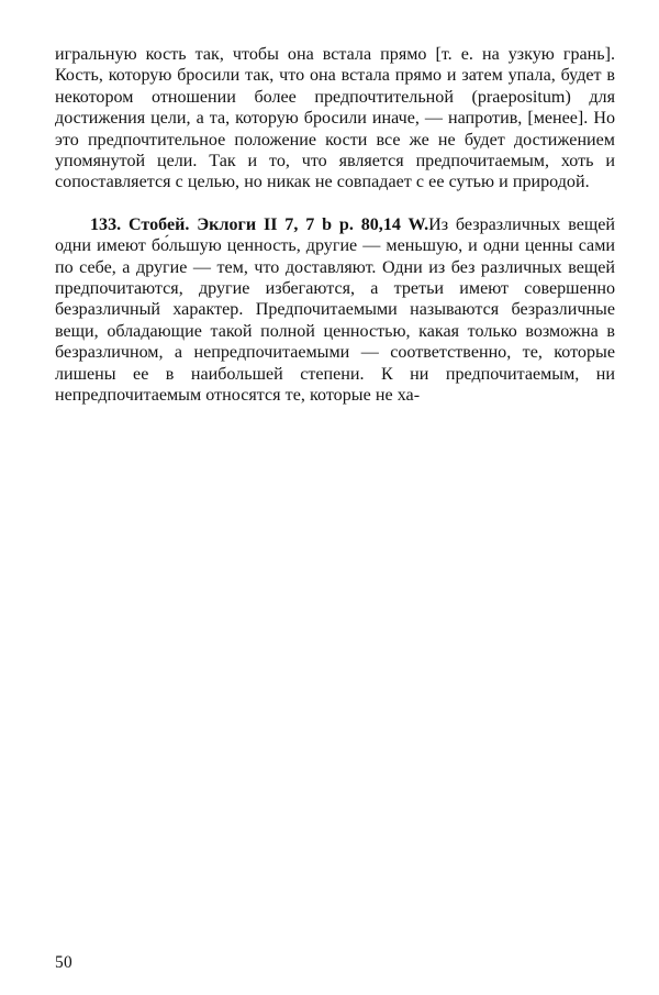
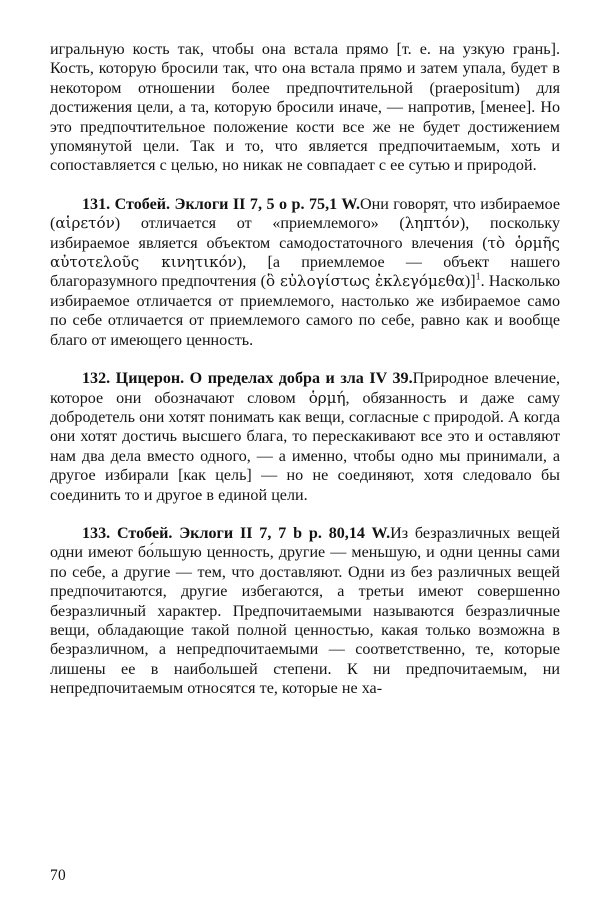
  игральную кость так, чтобы она встала прямо [т. е. на узкую грань]. Кость, которую бросили так, что она встала прямо и затем упала, будет в некотором отношении более предпочтительной (praepositum) для достижения цели, а та, которую бросили иначе, — напротив, [менее]. Но это предпочтительное положение кости все же не будет достижением упомянутой цели. Так и то, что является предпочитаемым, хоть и сопоставляется с целью, но никак не совпадает с ее сутью и природой.
+ 131. Стобей. Эклоги II 7, 5 о p. 75,1 W.Они говорят, что избираемое (αἱρετόν) отличается от «приемлемого» (ληπτόν), поскольку избираемое является объектом самодостаточного влечения (τὸ ὁρμῆς αὐτοτελοῦς κινητικόν), [а приемлемое — объект нашего благоразумного предпочтения (ὃ εὐλογίστως ἐκλεγόμεθα)]1. Насколько избираемое отличается от приемлемого, настолько же избираемое само по себе отличается от приемлемого самого по себе, равно как и вообще благо от имеющего ценность.
+ 132. Цицерон. О пределах добра и зла IV 39.Природное влечение, которое они обозначают словом ὁρμή, обязанность и даже саму добродетель они хотят понимать как вещи, согласные с природой. А когда они хотят достичь высшего блага, то перескакивают все это и оставляют нам два дела вместо одного, — а именно, чтобы одно мы принимали, а другое избирали [как цель] — но не соединяют, хотя следовало бы соединить то и другое в единой цели.
  133. Стобей. Эклоги II 7, 7 b p. 80,14 W.Из безразличных вещей одни имеют бо́льшую ценность, другие — меньшую, и одни ценны сами по себе, а другие — тем, что доставляют. Одни из без различных вещей предпочитаются, другие избегаются, а третьи имеют совершенно безразличный характер. Предпочитаемыми называются безразличные вещи, обладающие такой полной ценностью, какая только возможна в безразличном, а непредпочитаемыми — соответственно, те, которые лишены ее в наибольшей степени. К ни предпочитаемым, ни непредпочитаемым относятся те, которые не ха-
- 50
+ 70
